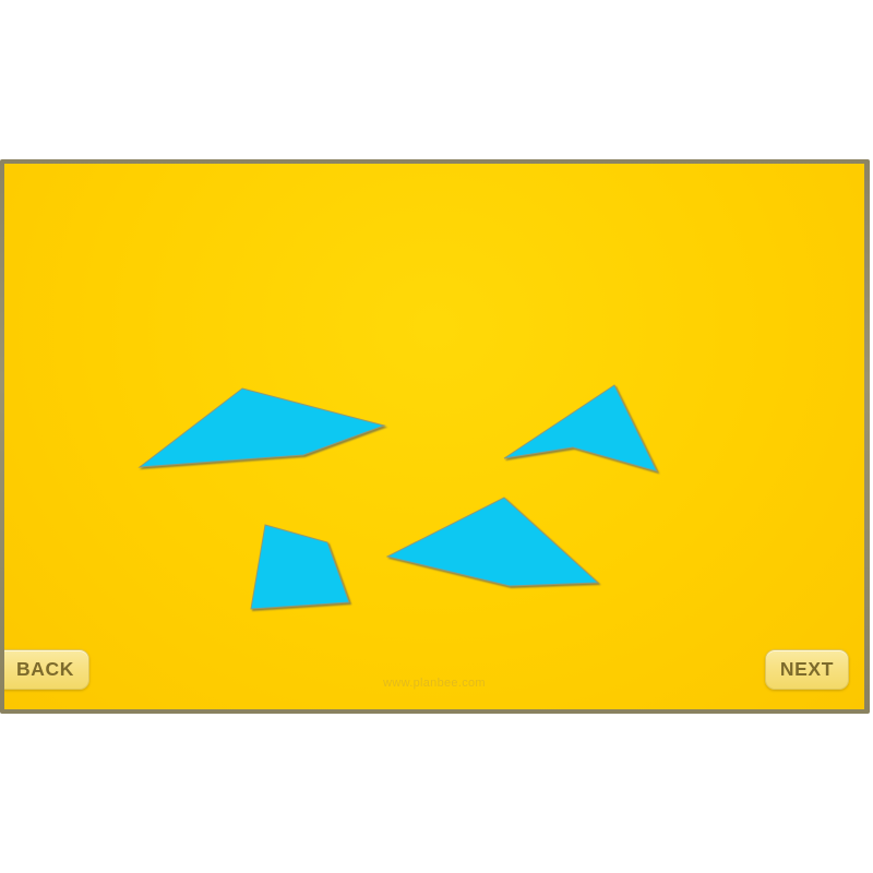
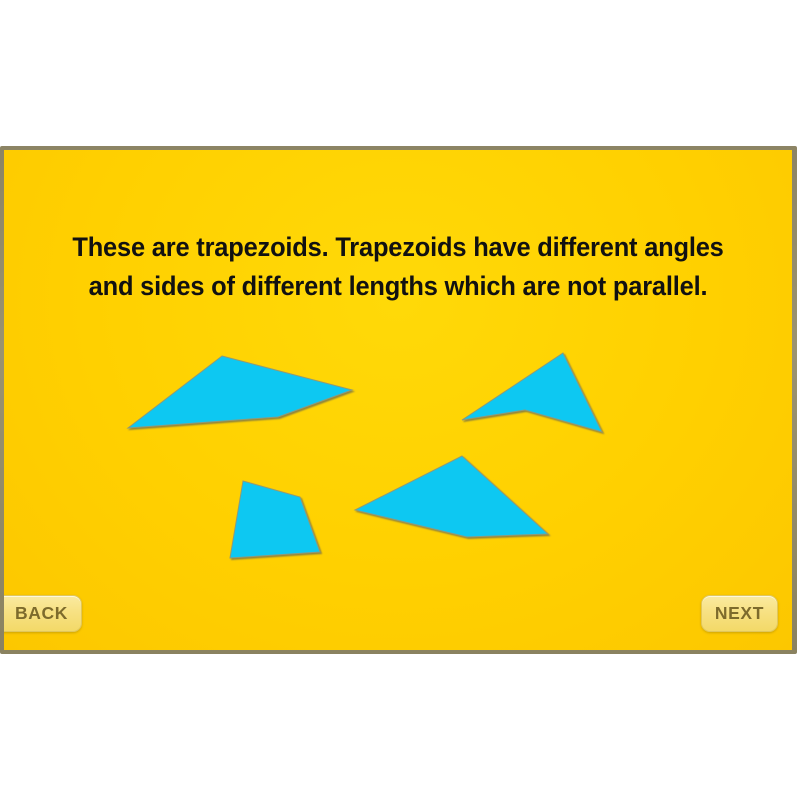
+ These are trapezoids. Trapezoids have different angles
+ and sides of different lengths which are not parallel.
  BACK
  NEXT
- www.planbee.com
